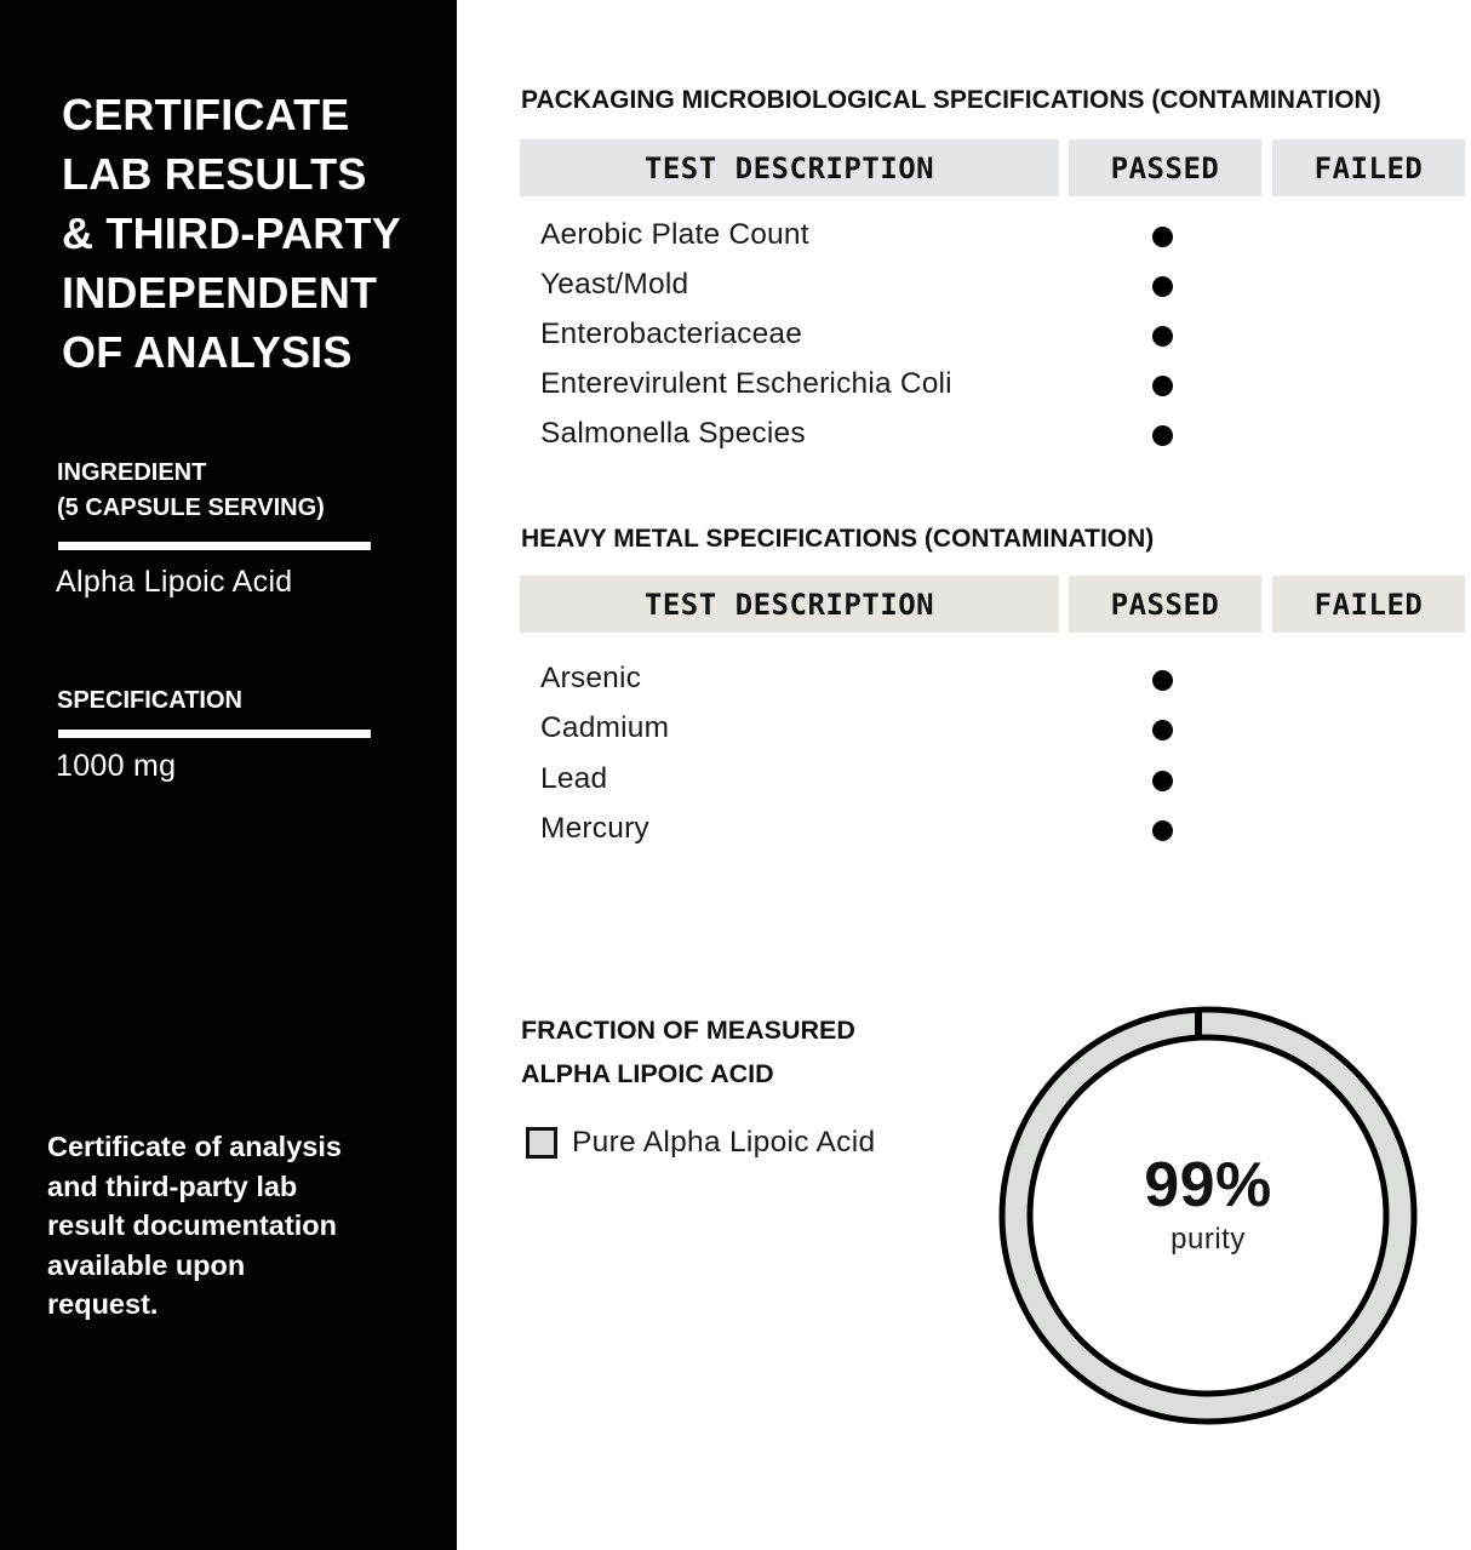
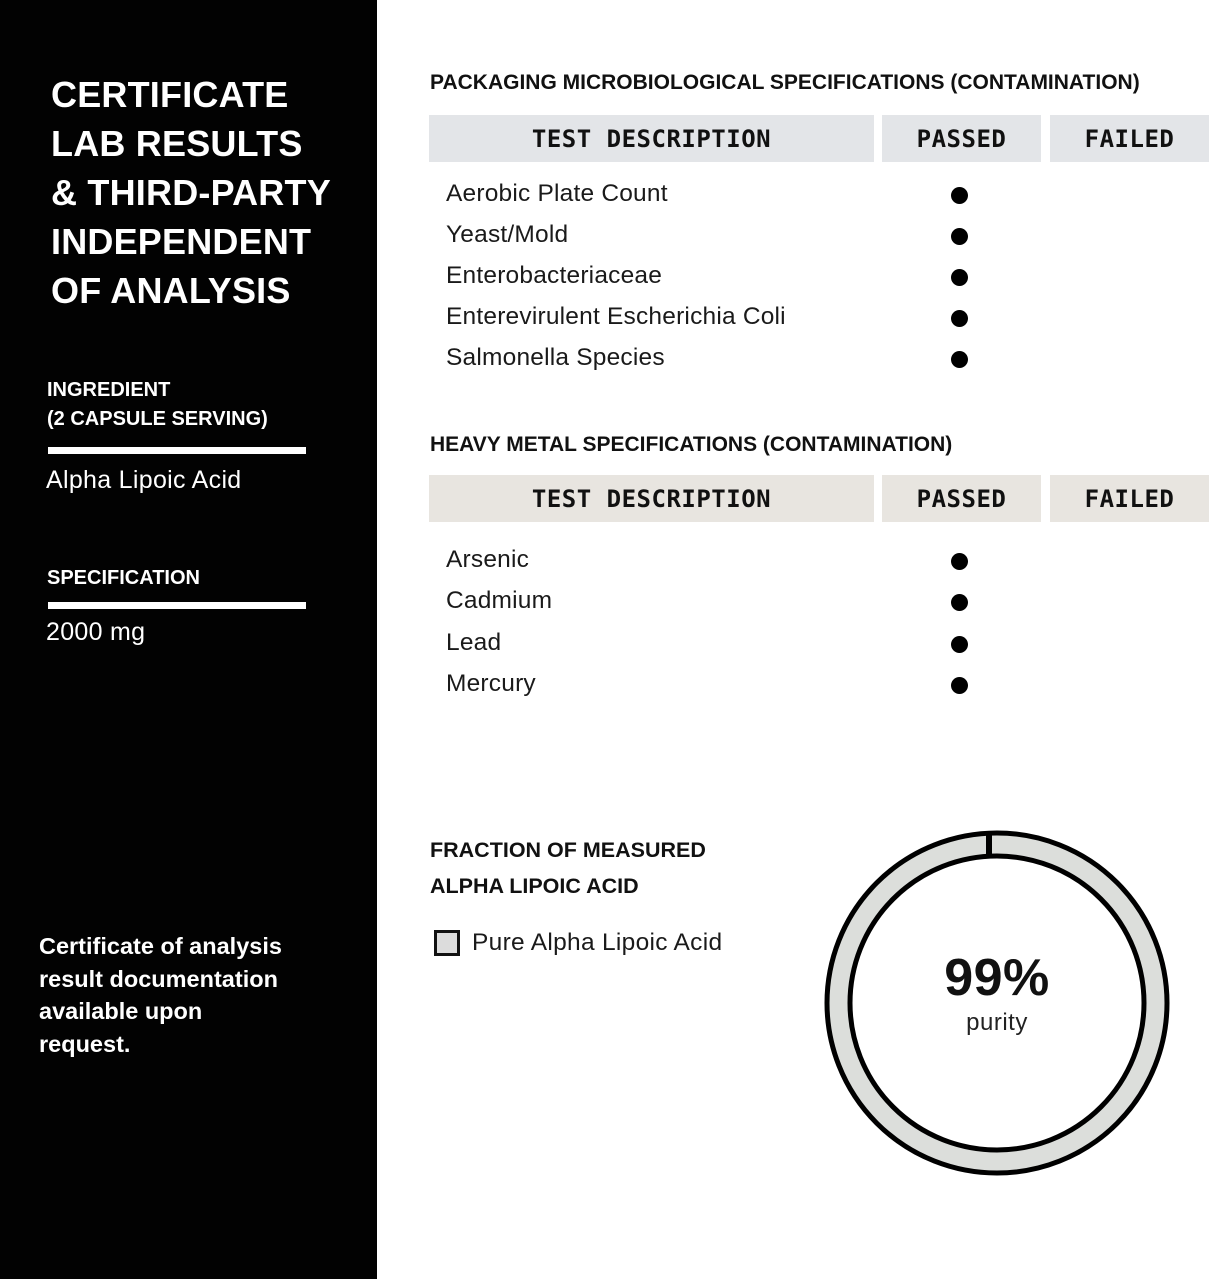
  CERTIFICATE
  LAB RESULTS
  & THIRD-PARTY
  INDEPENDENT
  OF ANALYSIS
  INGREDIENT
- (5 CAPSULE SERVING)
+ (2 CAPSULE SERVING)
  Alpha Lipoic Acid
  SPECIFICATION
- 1000 mg
+ 2000 mg
  Certificate of analysis
- and third-party lab
  result documentation
  available upon
  request.
  PACKAGING MICROBIOLOGICAL SPECIFICATIONS (CONTAMINATION)
  TEST DESCRIPTION
  PASSED
  FAILED
  Aerobic Plate Count
  Yeast/Mold
  Enterobacteriaceae
  Enterevirulent Escherichia Coli
  Salmonella Species
  HEAVY METAL SPECIFICATIONS (CONTAMINATION)
  TEST DESCRIPTION
  PASSED
  FAILED
  Arsenic
  Cadmium
  Lead
  Mercury
  FRACTION OF MEASURED
  ALPHA LIPOIC ACID
  Pure Alpha Lipoic Acid
  99%
  purity
